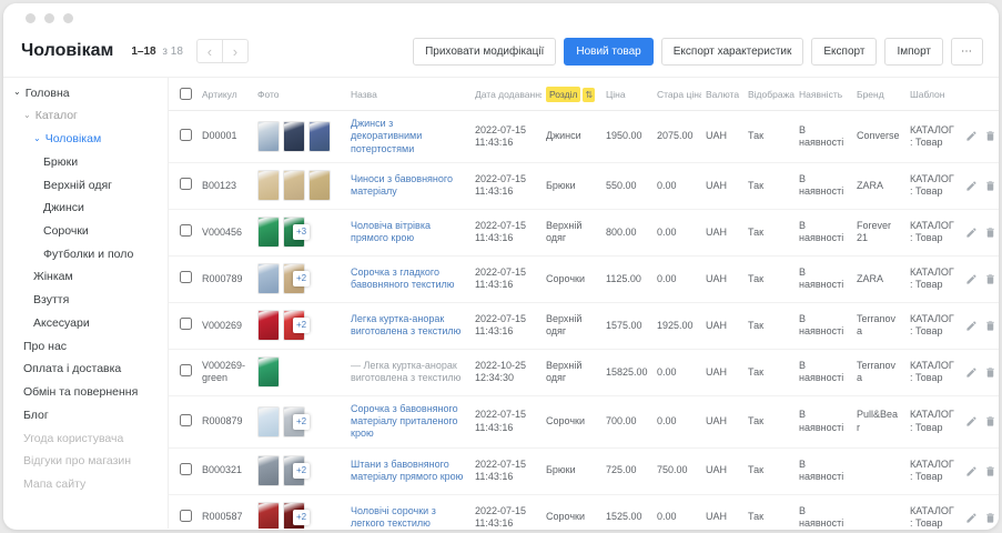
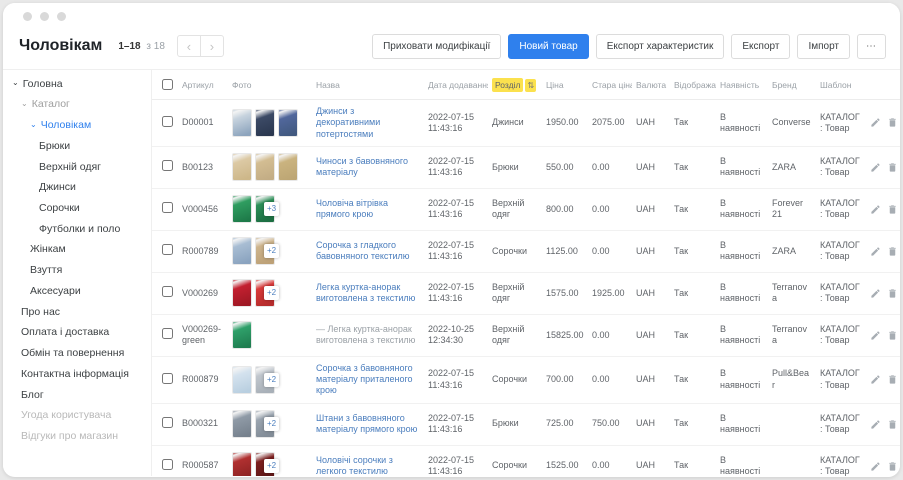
  Чоловікам
  1–18 з 18
  ‹
  ›
  Приховати модифікації
  Новий товар
  Експорт характеристик
  Експорт
  Імпорт
  ⋯
  ⌄
  Головна
  ⌄
  Каталог
  ⌄
  Чоловікам
  Брюки
  Верхній одяг
  Джинси
  Сорочки
  Футболки и поло
  Жінкам
  Взуття
  Аксесуари
  Про нас
  Оплата і доставка
  Обмін та повернення
+ Контактна інформація
  Блог
  Угода користувача
  Відгуки про магазин
- Мапа сайту
  	Артикул	Фото	Назва	Дата додаванн	Розділ ⇅	Ціна	Стара цін	Валюта	Відобража	Наявність	Бренд	Шаблон
  	D00001		Джинси з декоративними потертостями	2022-07-15 11:43:16	Джинси	1950.00	2075.00	UAH	Так	В наявності	Converse	КАТАЛОГ: Товар
  	B00123		Чиноси з бавовняного матеріалу	2022-07-15 11:43:16	Брюки	550.00	0.00	UAH	Так	В наявності	ZARA	КАТАЛОГ: Товар
  	V000456	+3	Чоловіча вітрівка прямого крою	2022-07-15 11:43:16	Верхній одяг	800.00	0.00	UAH	Так	В наявності	Forever 21	КАТАЛОГ: Товар
  	R000789	+2	Сорочка з гладкого бавовняного текстилю	2022-07-15 11:43:16	Сорочки	1125.00	0.00	UAH	Так	В наявності	ZARA	КАТАЛОГ: Товар
  	V000269	+2	Легка куртка-анорак виготовлена з текстилю	2022-07-15 11:43:16	Верхній одяг	1575.00	1925.00	UAH	Так	В наявності	Terranova	КАТАЛОГ: Товар
  	V000269-green		— Легка куртка-анорак виготовлена з текстилю	2022-10-25 12:34:30	Верхній одяг	15825.00	0.00	UAH	Так	В наявності	Terranova	КАТАЛОГ: Товар
  	R000879	+2	Сорочка з бавовняного матеріалу приталеного крою	2022-07-15 11:43:16	Сорочки	700.00	0.00	UAH	Так	В наявності	Pull&Bear	КАТАЛОГ: Товар
  	B000321	+2	Штани з бавовняного матеріалу прямого крою	2022-07-15 11:43:16	Брюки	725.00	750.00	UAH	Так	В наявності		КАТАЛОГ: Товар
  	R000587	+2	Чоловічі сорочки з легкого текстилю	2022-07-15 11:43:16	Сорочки	1525.00	0.00	UAH	Так	В наявності		КАТАЛОГ: Товар
